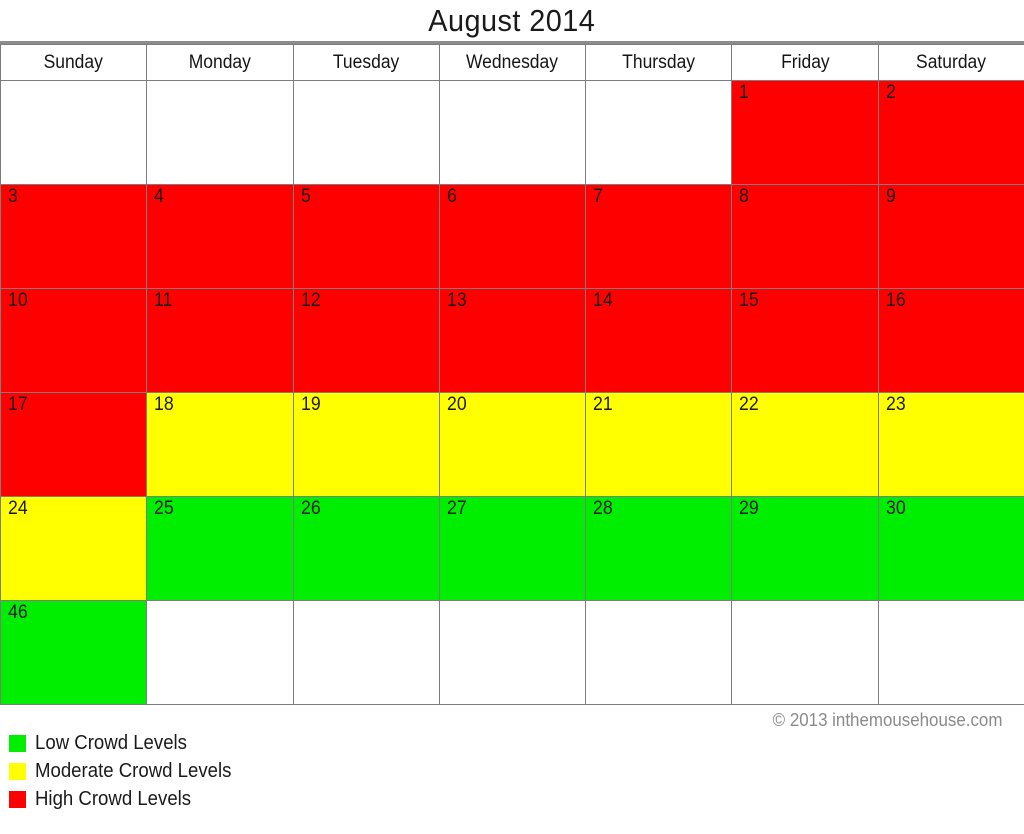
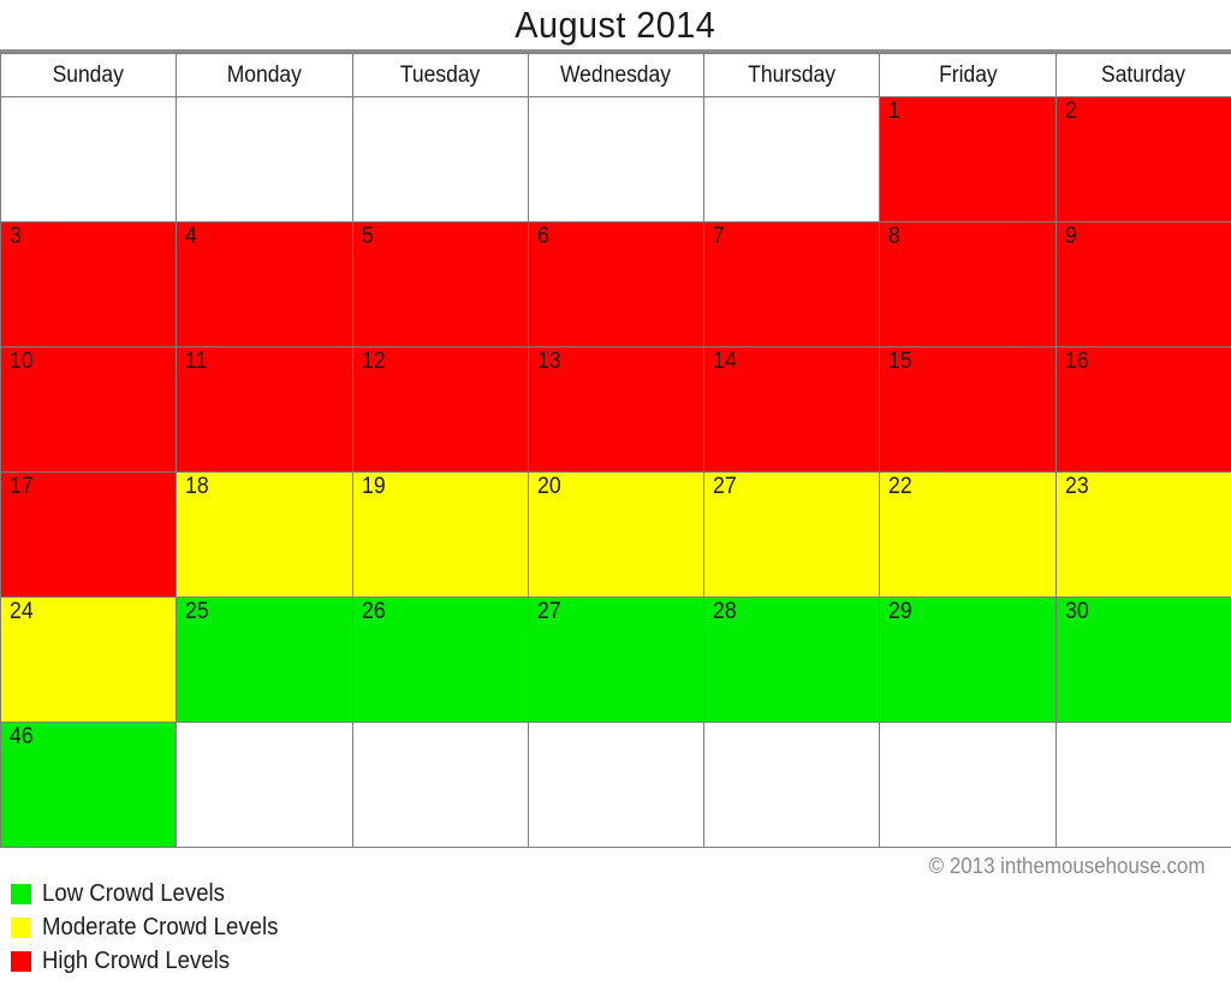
  August 2014
  Sunday	Monday	Tuesday	Wednesday	Thursday	Friday	Saturday
  					1	2
  3	4	5	6	7	8	9
  10	11	12	13	14	15	16
- 17	18	19	20	21	22	23
+ 17	18	19	20	27	22	23
  24	25	26	27	28	29	30
  46
  Low Crowd Levels
  Moderate Crowd Levels
  High Crowd Levels
  © 2013 inthemousehouse.com
